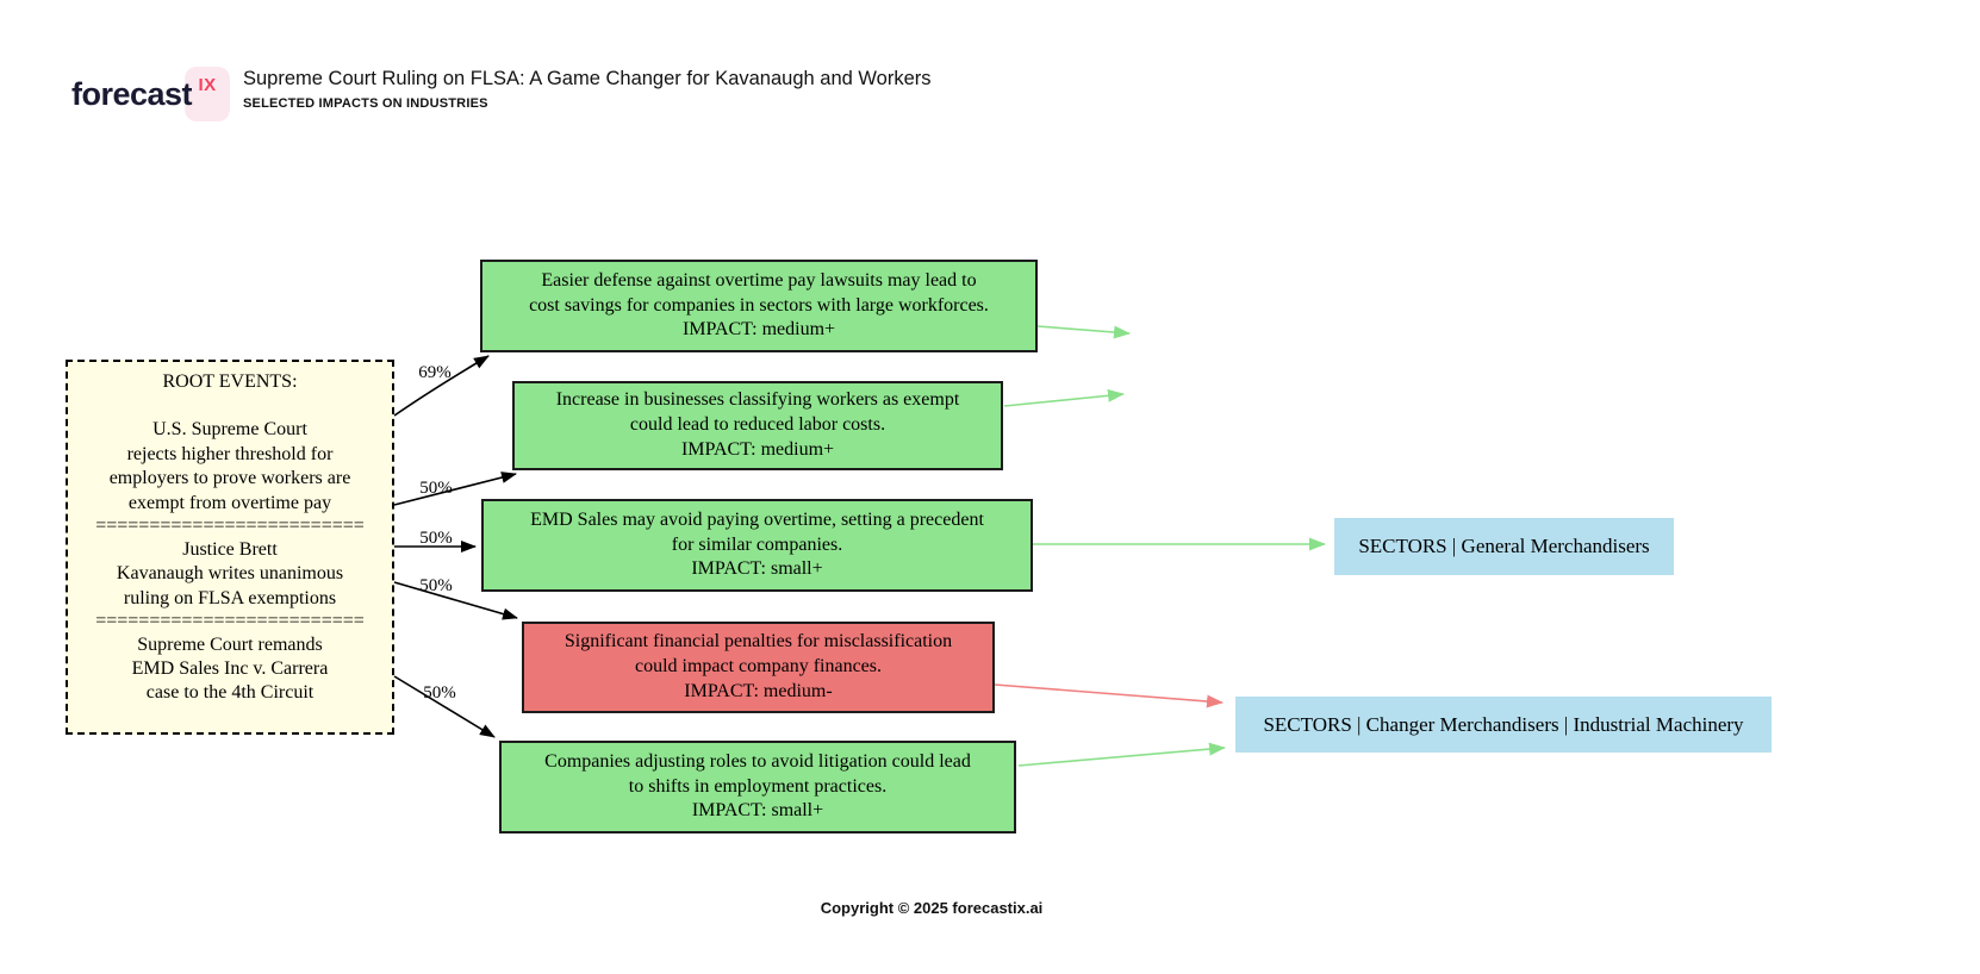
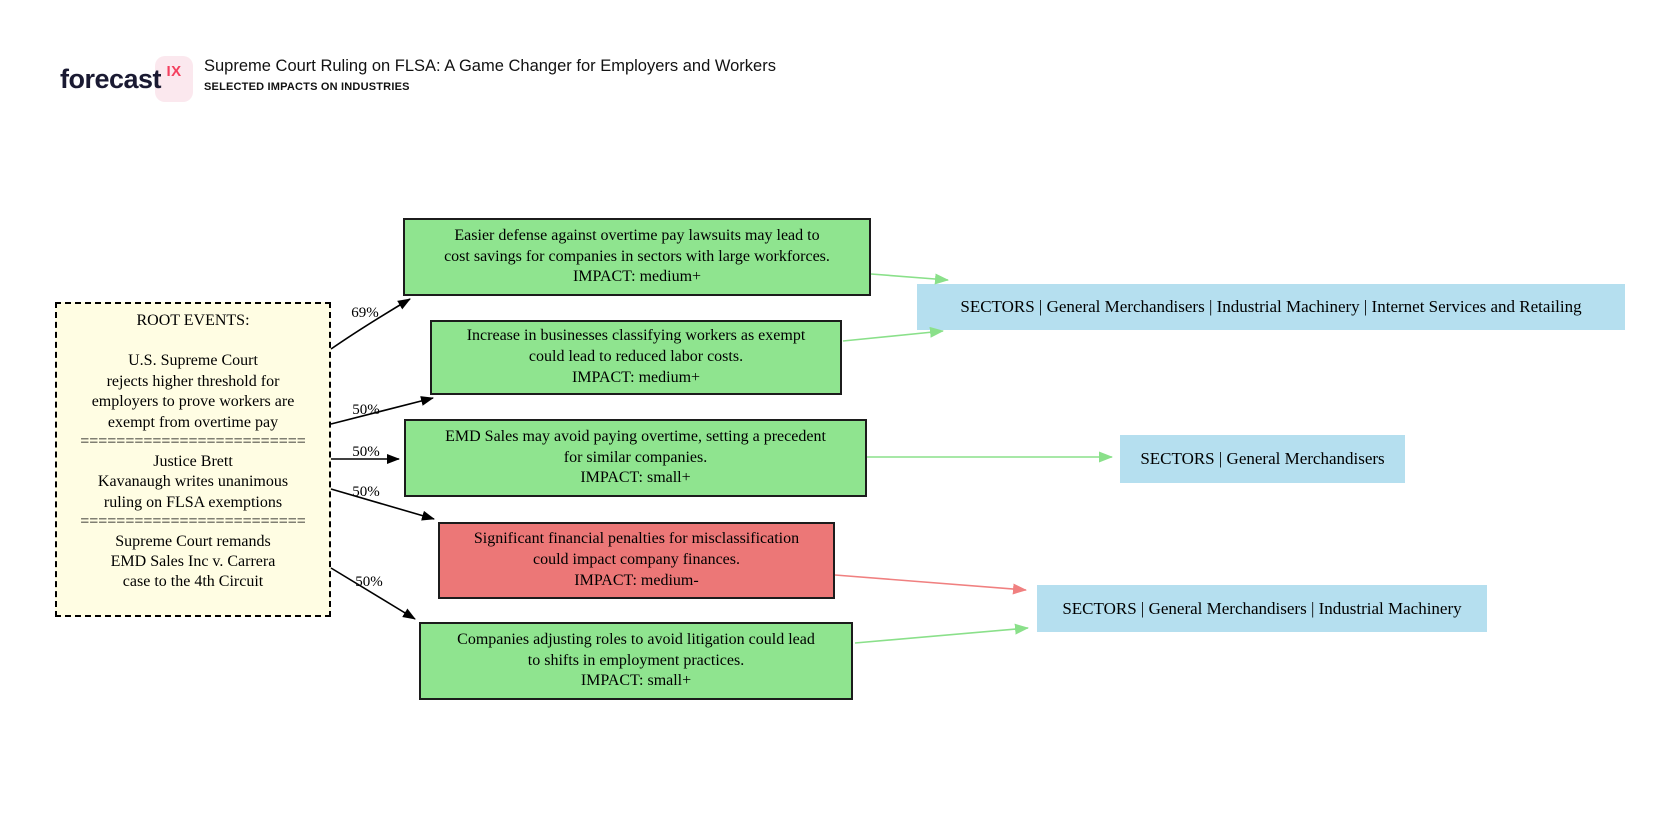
  forecast
  IX
- Supreme Court Ruling on FLSA: A Game Changer for Kavanaugh and Workers
+ Supreme Court Ruling on FLSA: A Game Changer for Employers and Workers
  SELECTED IMPACTS ON INDUSTRIES
  ROOT EVENTS:
  U.S. Supreme Court
  rejects higher threshold for
  employers to prove workers are
  exempt from overtime pay
  =========================
  Justice Brett
  Kavanaugh writes unanimous
  ruling on FLSA exemptions
  =========================
  Supreme Court remands
  EMD Sales Inc v. Carrera
  case to the 4th Circuit
  Easier defense against overtime pay lawsuits may lead to
  cost savings for companies in sectors with large workforces.
  IMPACT: medium+
  Increase in businesses classifying workers as exempt
  could lead to reduced labor costs.
  IMPACT: medium+
  EMD Sales may avoid paying overtime, setting a precedent
  for similar companies.
  IMPACT: small+
  Significant financial penalties for misclassification
  could impact company finances.
  IMPACT: medium-
  Companies adjusting roles to avoid litigation could lead
  to shifts in employment practices.
  IMPACT: small+
+ SECTORS | General Merchandisers | Industrial Machinery | Internet Services and Retailing
  SECTORS | General Merchandisers
- SECTORS | Changer Merchandisers | Industrial Machinery
+ SECTORS | General Merchandisers | Industrial Machinery
  69%
  50%
  50%
  50%
  50%
- Copyright © 2025 forecastix.ai
